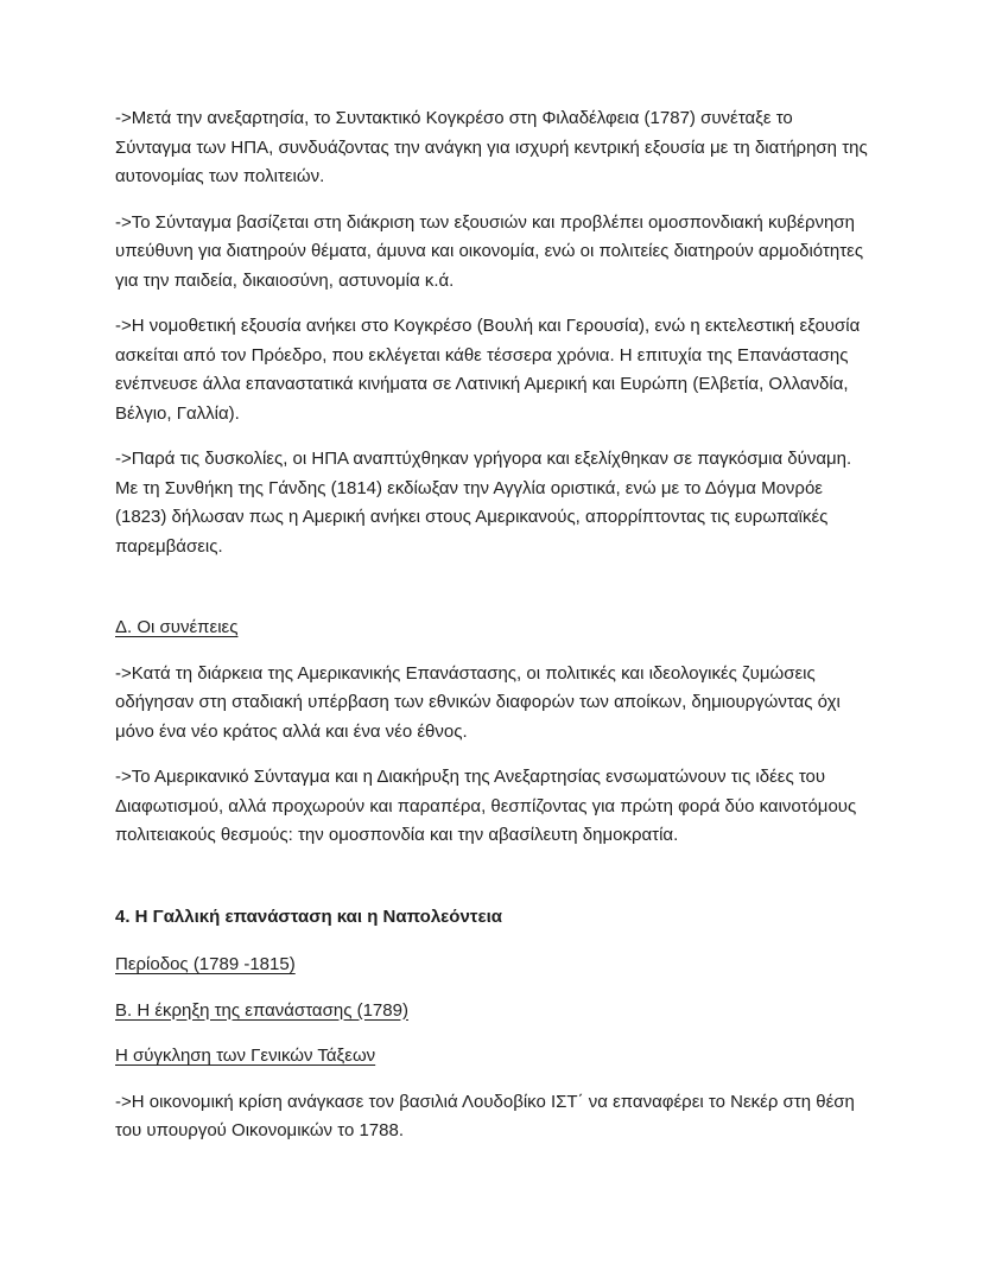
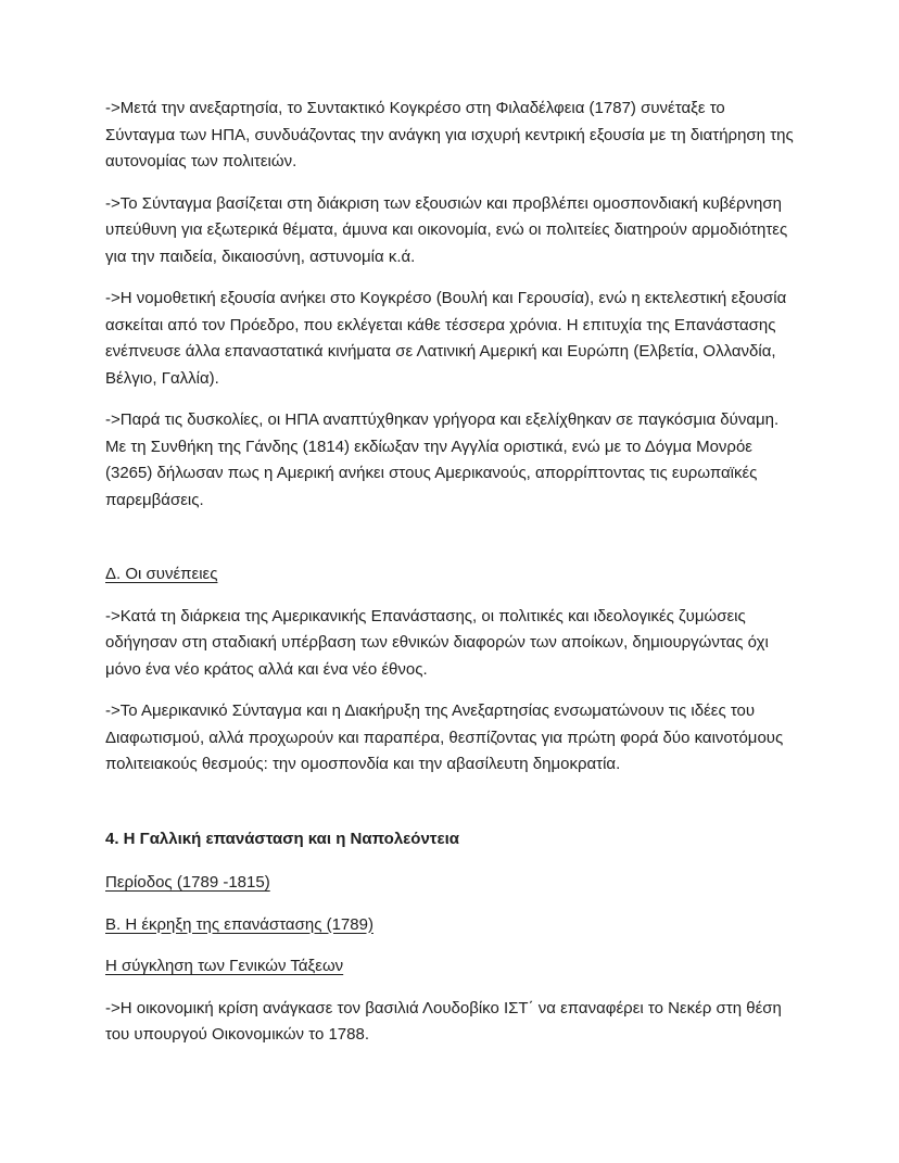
  ->Μετά την ανεξαρτησία, το Συντακτικό Κογκρέσο στη Φιλαδέλφεια (1787) συνέταξε το Σύνταγμα των ΗΠΑ, συνδυάζοντας την ανάγκη για ισχυρή κεντρική εξουσία με τη διατήρηση της αυτονομίας των πολιτειών.
- ->Το Σύνταγμα βασίζεται στη διάκριση των εξουσιών και προβλέπει ομοσπονδιακή κυβέρνηση υπεύθυνη για διατηρούν θέματα, άμυνα και οικονομία, ενώ οι πολιτείες διατηρούν αρμοδιότητες για την παιδεία, δικαιοσύνη, αστυνομία κ.ά.
+ ->Το Σύνταγμα βασίζεται στη διάκριση των εξουσιών και προβλέπει ομοσπονδιακή κυβέρνηση υπεύθυνη για εξωτερικά θέματα, άμυνα και οικονομία, ενώ οι πολιτείες διατηρούν αρμοδιότητες για την παιδεία, δικαιοσύνη, αστυνομία κ.ά.
  ->Η νομοθετική εξουσία ανήκει στο Κογκρέσο (Βουλή και Γερουσία), ενώ η εκτελεστική εξουσία ασκείται από τον Πρόεδρο, που εκλέγεται κάθε τέσσερα χρόνια. Η επιτυχία της Επανάστασης ενέπνευσε άλλα επαναστατικά κινήματα σε Λατινική Αμερική και Ευρώπη (Ελβετία, Ολλανδία, Βέλγιο, Γαλλία).
- ->Παρά τις δυσκολίες, οι ΗΠΑ αναπτύχθηκαν γρήγορα και εξελίχθηκαν σε παγκόσμια δύναμη. Με τη Συνθήκη της Γάνδης (1814) εκδίωξαν την Αγγλία οριστικά, ενώ με το Δόγμα Μονρόε (1823) δήλωσαν πως η Αμερική ανήκει στους Αμερικανούς, απορρίπτοντας τις ευρωπαϊκές παρεμβάσεις.
+ ->Παρά τις δυσκολίες, οι ΗΠΑ αναπτύχθηκαν γρήγορα και εξελίχθηκαν σε παγκόσμια δύναμη. Με τη Συνθήκη της Γάνδης (1814) εκδίωξαν την Αγγλία οριστικά, ενώ με το Δόγμα Μονρόε (3265) δήλωσαν πως η Αμερική ανήκει στους Αμερικανούς, απορρίπτοντας τις ευρωπαϊκές παρεμβάσεις.
  Δ. Οι συνέπειες
  ->Κατά τη διάρκεια της Αμερικανικής Επανάστασης, οι πολιτικές και ιδεολογικές ζυμώσεις οδήγησαν στη σταδιακή υπέρβαση των εθνικών διαφορών των αποίκων, δημιουργώντας όχι μόνο ένα νέο κράτος αλλά και ένα νέο έθνος.
  ->Το Αμερικανικό Σύνταγμα και η Διακήρυξη της Ανεξαρτησίας ενσωματώνουν τις ιδέες του Διαφωτισμού, αλλά προχωρούν και παραπέρα, θεσπίζοντας για πρώτη φορά δύο καινοτόμους πολιτειακούς θεσμούς: την ομοσπονδία και την αβασίλευτη δημοκρατία.
  4. Η Γαλλική επανάσταση και η Ναπολεόντεια
  Περίοδος (1789 -1815)
  Β. Η έκρηξη της επανάστασης (1789)
  Η σύγκληση των Γενικών Τάξεων
  ->Η οικονομική κρίση ανάγκασε τον βασιλιά Λουδοβίκο ΙΣΤ΄ να επαναφέρει το Νεκέρ στη θέση του υπουργού Οικονομικών το 1788.
